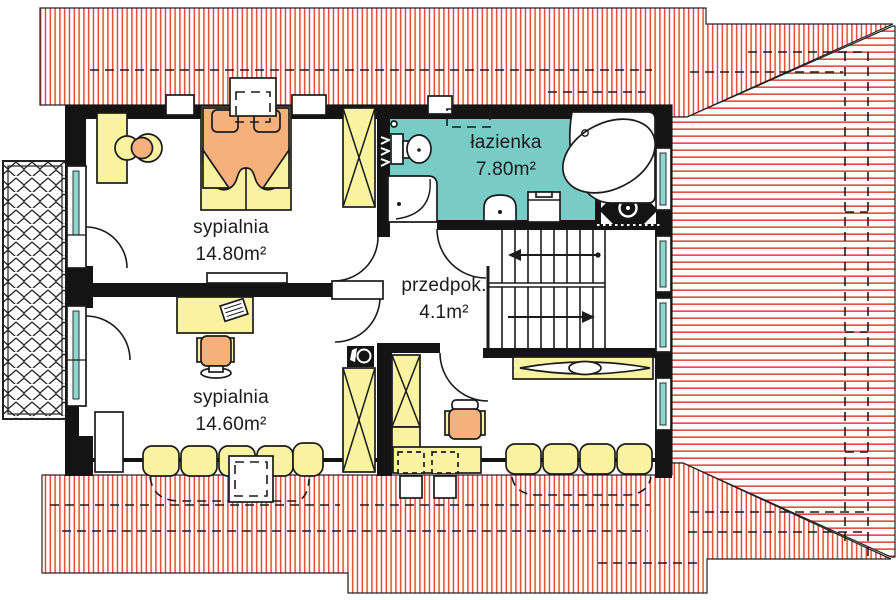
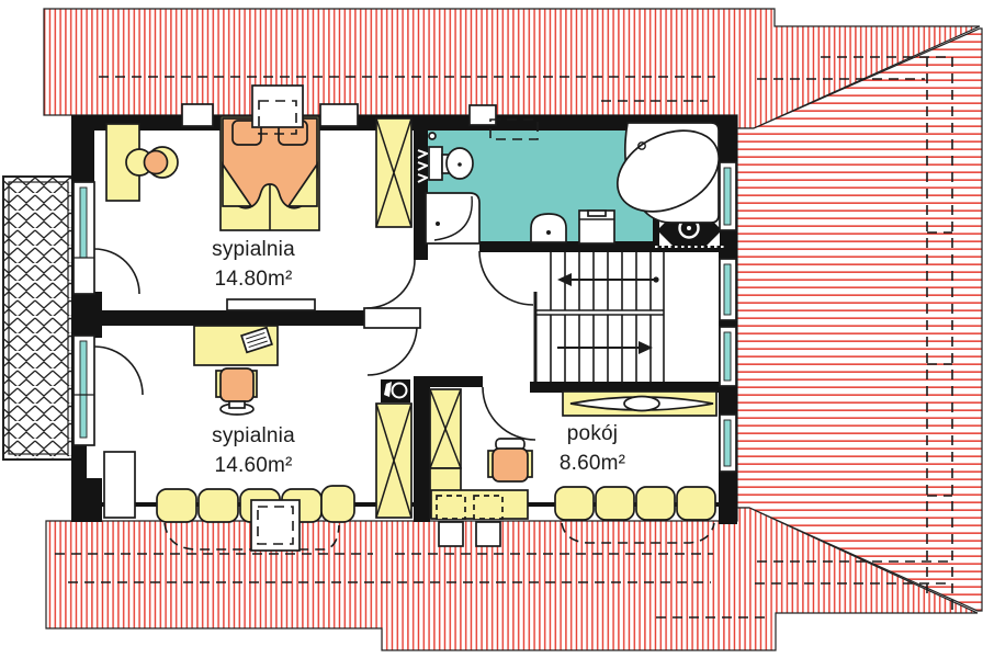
  sypialnia
  14.80m²
- łazienka
- 7.80m²
- przedpok.
- 4.1m²
  sypialnia
  14.60m²
+ pokój
+ 8.60m²
